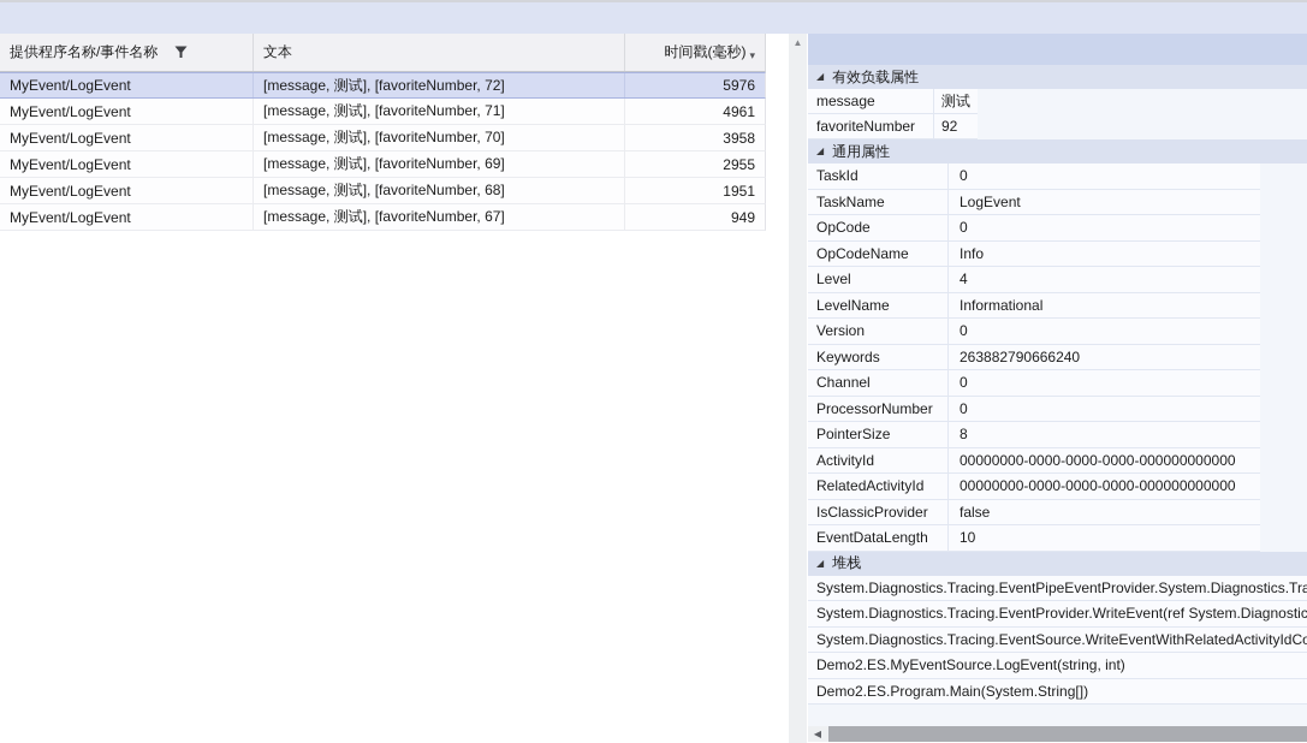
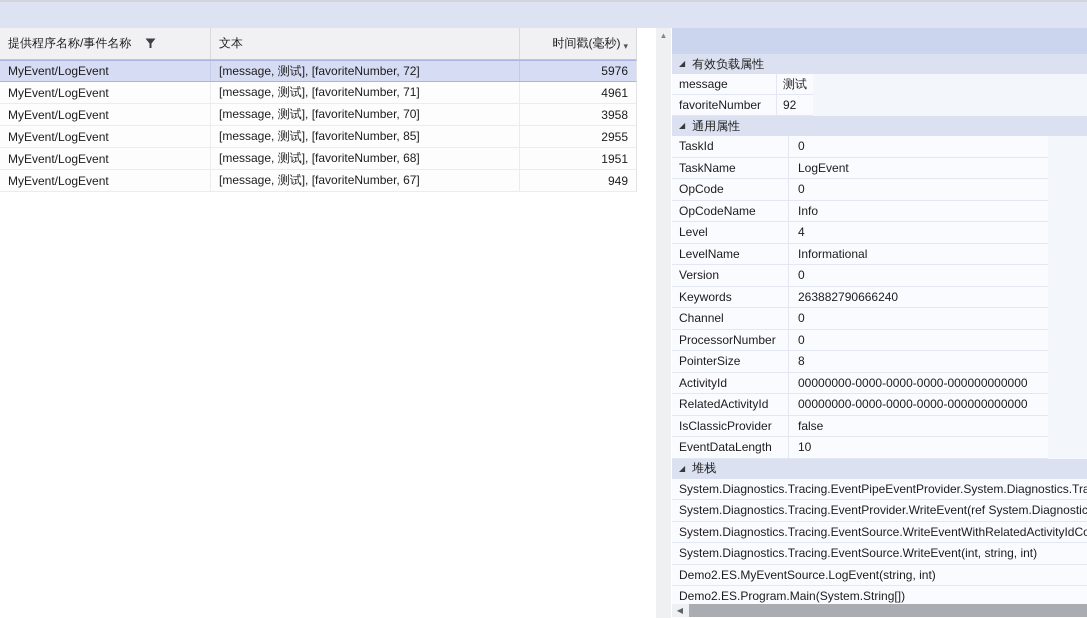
  提供程序名称/事件名称
  文本
  时间戳(毫秒)
  ▾
  MyEvent/LogEvent
  [message, 测试], [favoriteNumber, 72]
  5976
  MyEvent/LogEvent
  [message, 测试], [favoriteNumber, 71]
  4961
  MyEvent/LogEvent
  [message, 测试], [favoriteNumber, 70]
  3958
  MyEvent/LogEvent
- [message, 测试], [favoriteNumber, 69]
+ [message, 测试], [favoriteNumber, 85]
  2955
  MyEvent/LogEvent
  [message, 测试], [favoriteNumber, 68]
  1951
  MyEvent/LogEvent
  [message, 测试], [favoriteNumber, 67]
  949
  ▲
  ◢
  有效负载属性
  message
  测试
  favoriteNumber
  92
  ◢
  通用属性
  TaskId
  0
  TaskName
  LogEvent
  OpCode
  0
  OpCodeName
  Info
  Level
  4
  LevelName
  Informational
  Version
  0
  Keywords
  263882790666240
  Channel
  0
  ProcessorNumber
  0
  PointerSize
  8
  ActivityId
  00000000-0000-0000-0000-000000000000
  RelatedActivityId
  00000000-0000-0000-0000-000000000000
  IsClassicProvider
  false
  EventDataLength
  10
  ◢
  堆栈
+ System.Diagnostics.Tracing.EventSource.WriteEvent(int, string, int)
  Demo2.ES.MyEventSource.LogEvent(string, int)
  Demo2.ES.Program.Main(System.String[])
  ◀
